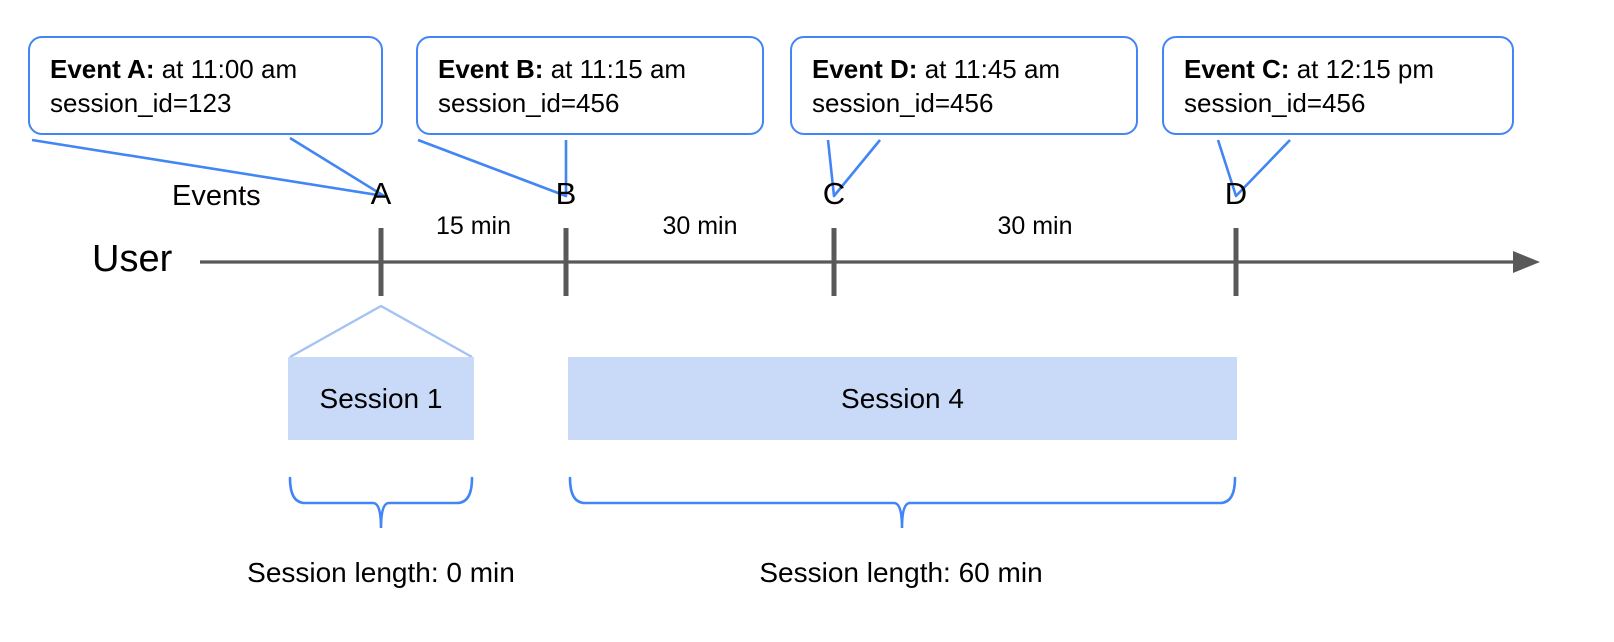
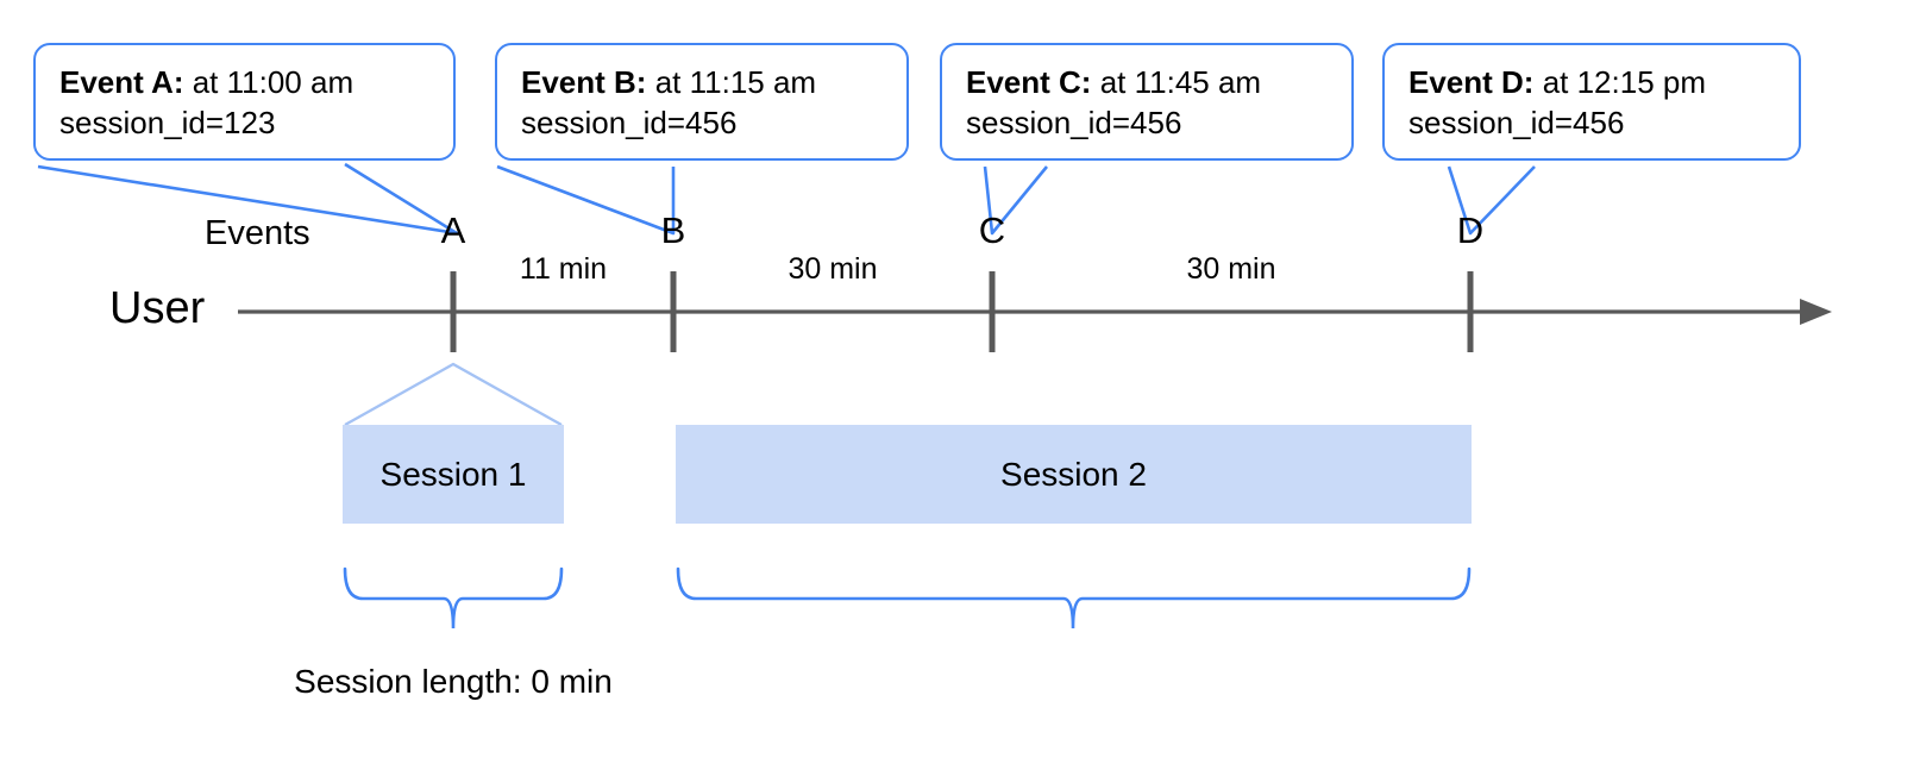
  Event A: at 11:00 am
  session_id=123
  Event B: at 11:15 am
  session_id=456
- Event D: at 11:45 am
+ Event C: at 11:45 am
  session_id=456
- Event C: at 12:15 pm
+ Event D: at 12:15 pm
  session_id=456
  Events
  User
  A
  B
  C
  D
- 15 min
+ 11 min
  30 min
  30 min
  Session 1
- Session 4
+ Session 2
  Session length: 0 min
- Session length: 60 min
